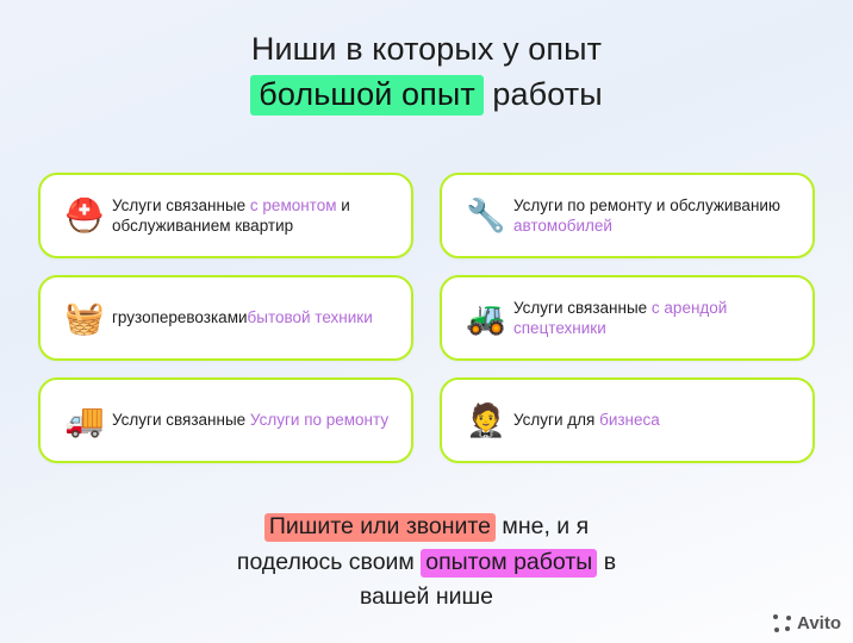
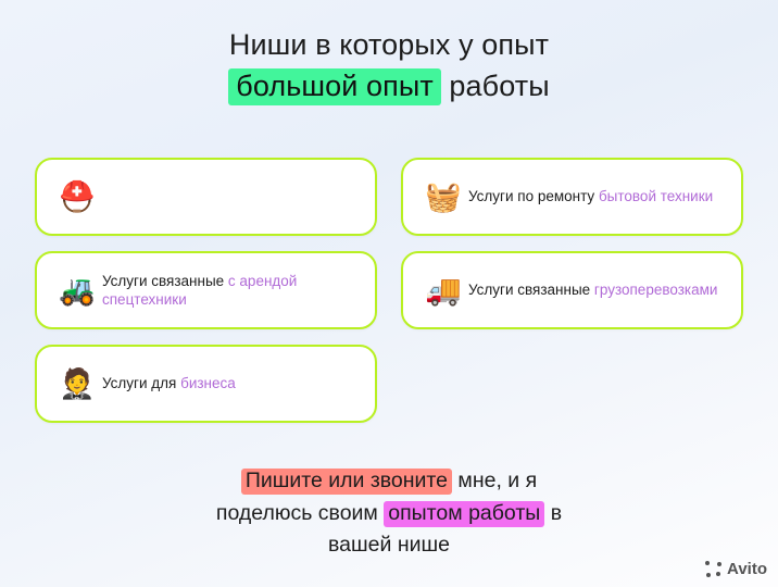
  Ниши в которых у опыт
  большой опыт работы
  ⛑️
- Услуги связанные с ремонтом и обслуживанием квартир
- 🔧
- Услуги по ремонту и обслуживанию автомобилей
  🧺
- грузоперевозкамибытовой техники
+ Услуги по ремонту бытовой техники
  🚜
  Услуги связанные с арендой спецтехники
  🚚
- Услуги связанные Услуги по ремонту
+ Услуги связанные грузоперевозками
  🤵
  Услуги для бизнеса
  Пишите или звоните мне, и я
  поделюсь своим опытом работы в
  вашей нише
  Avito
